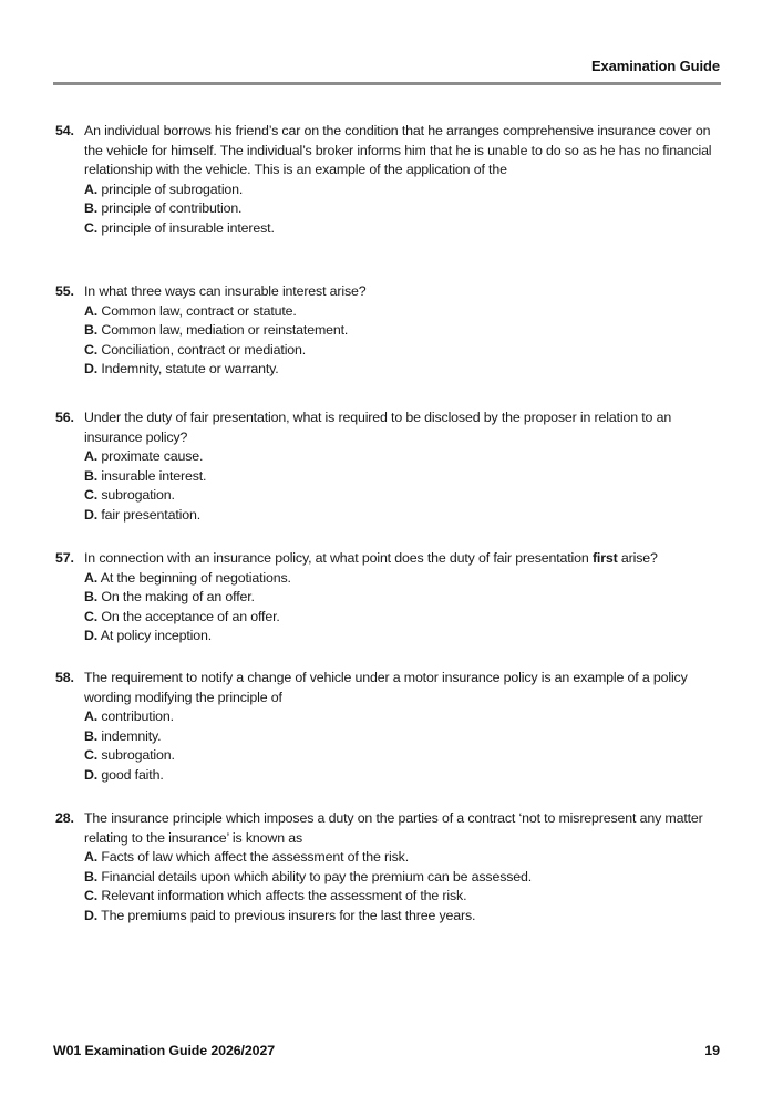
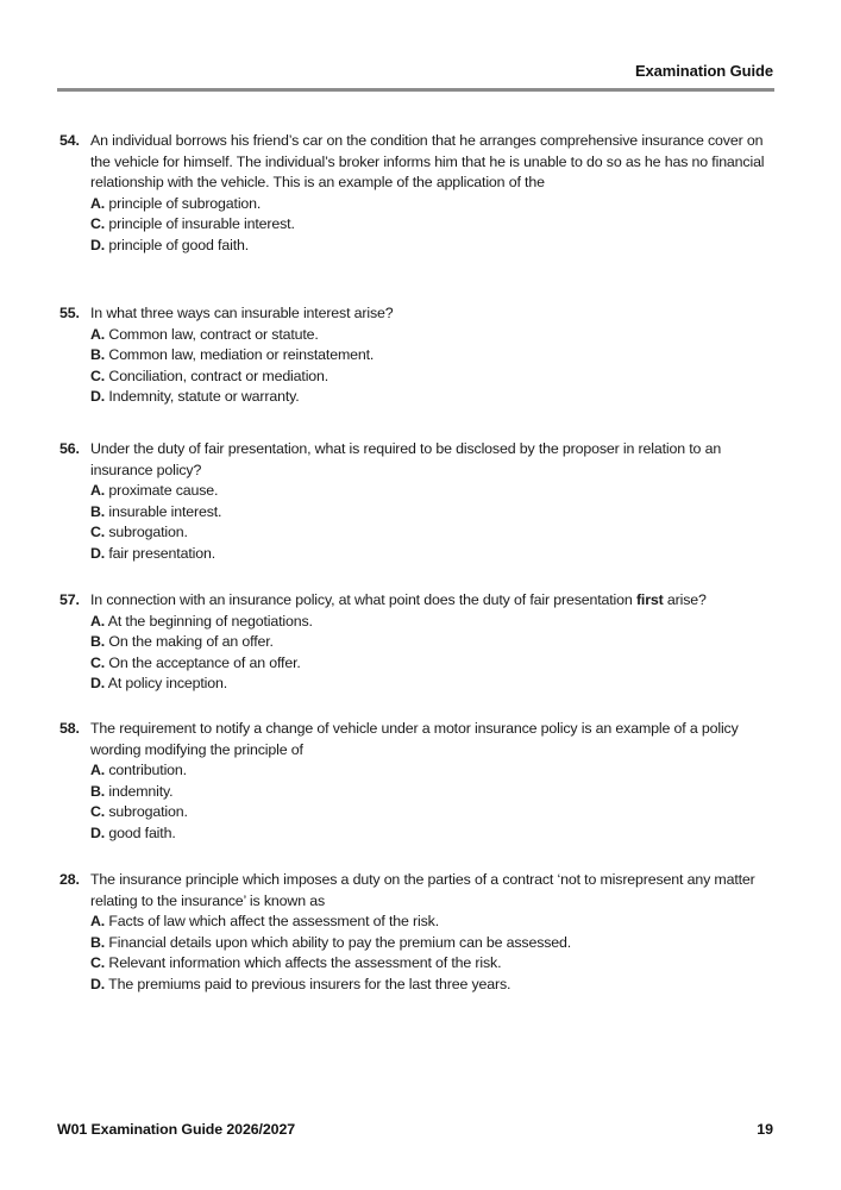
  Examination Guide
  54.
  An individual borrows his friend’s car on the condition that he arranges comprehensive insurance cover on the vehicle for himself. The individual’s broker informs him that he is unable to do so as he has no financial relationship with the vehicle. This is an example of the application of the
  A. principle of subrogation.
- B. principle of contribution.
  C. principle of insurable interest.
+ D. principle of good faith.
  55.
  In what three ways can insurable interest arise?
  A. Common law, contract or statute.
  B. Common law, mediation or reinstatement.
  C. Conciliation, contract or mediation.
  D. Indemnity, statute or warranty.
  56.
  Under the duty of fair presentation, what is required to be disclosed by the proposer in relation to an insurance policy?
  A. proximate cause.
  B. insurable interest.
  C. subrogation.
  D. fair presentation.
  57.
  In connection with an insurance policy, at what point does the duty of fair presentation first arise?
  A. At the beginning of negotiations.
  B. On the making of an offer.
  C. On the acceptance of an offer.
  D. At policy inception.
  58.
  The requirement to notify a change of vehicle under a motor insurance policy is an example of a policy wording modifying the principle of
  A. contribution.
  B. indemnity.
  C. subrogation.
  D. good faith.
  28.
  The insurance principle which imposes a duty on the parties of a contract ‘not to misrepresent any matter relating to the insurance’ is known as
  A. Facts of law which affect the assessment of the risk.
  B. Financial details upon which ability to pay the premium can be assessed.
  C. Relevant information which affects the assessment of the risk.
  D. The premiums paid to previous insurers for the last three years.
  W01 Examination Guide 2026/2027
  19
